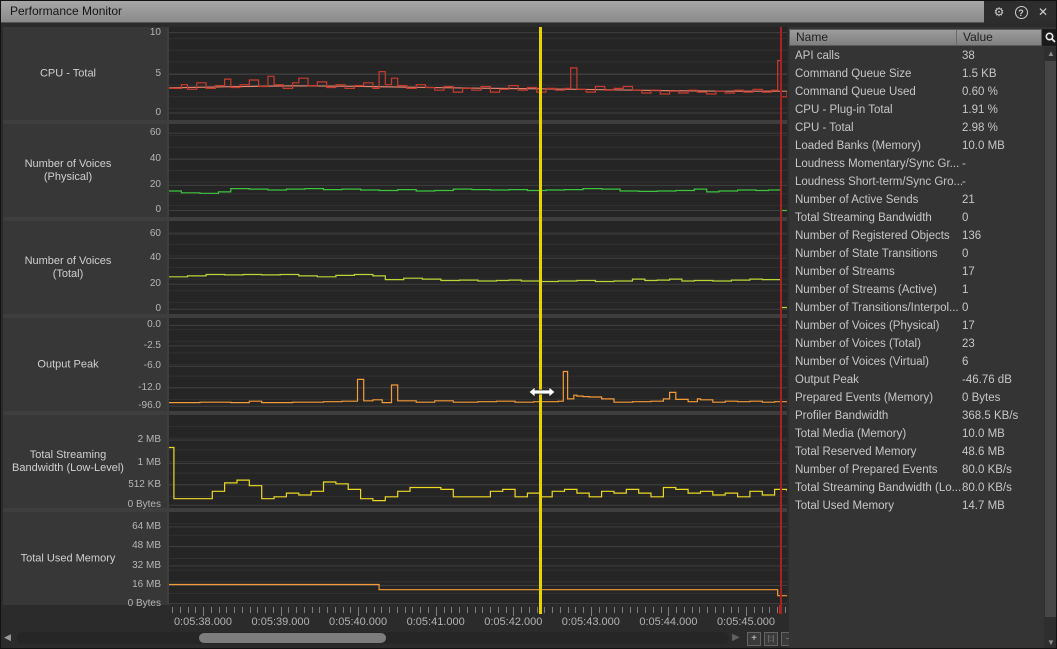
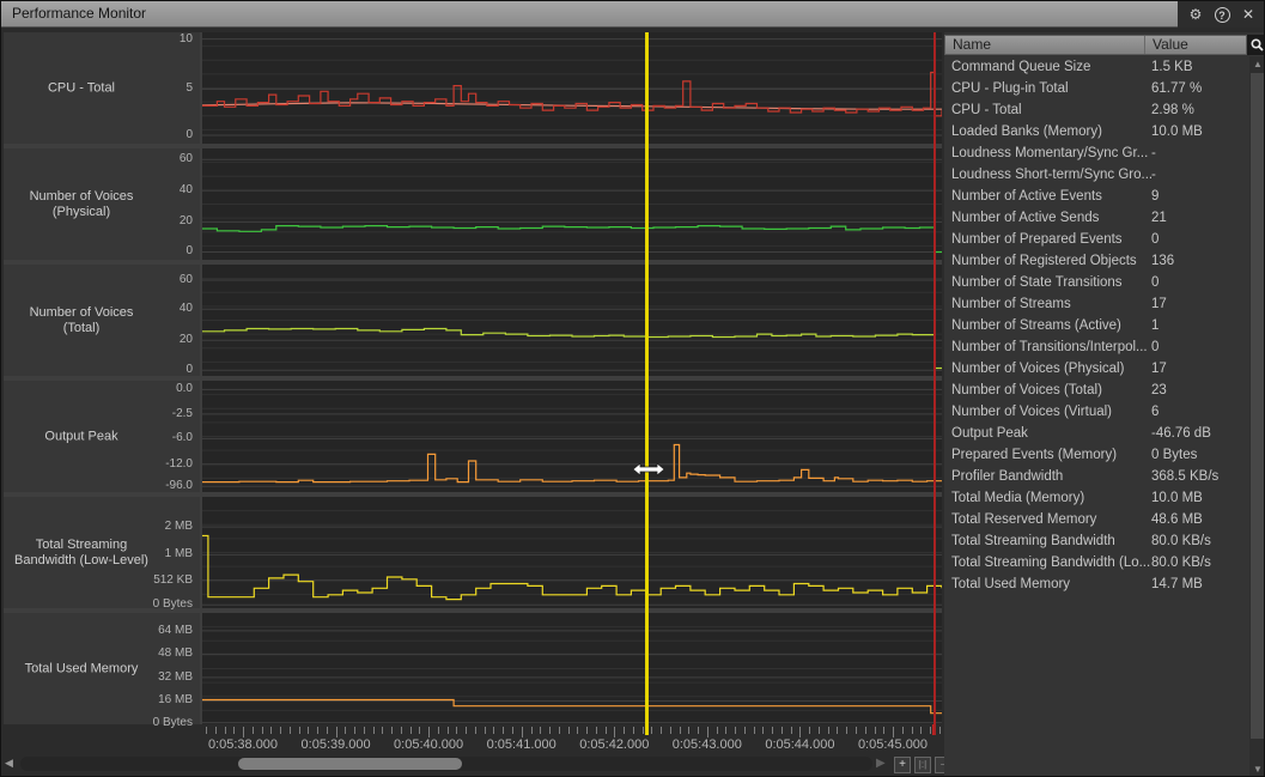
  Performance Monitor
  ⚙
  ?
  ✕
  CPU - Total
  10
  5
  0
  Number of Voices
  (Physical)
  60
  40
  20
  0
  Number of Voices (Total)
  60
  40
  20
  0
  Output Peak
  0.0
  -2.5
  -6.0
  -12.0
  -96.0
  Total Streaming
  Bandwidth (Low-Level)
  2 MB
  1 MB
  512 KB
  0 Bytes
  Total Used Memory
  64 MB
  48 MB
  32 MB
  16 MB
  0 Bytes
  0:05:38.000
  0:05:39.000
  0:05:40.000
  0:05:41.000
  0:05:42.000
  0:05:43.000
  0:05:44.000
  0:05:45.000
  ◀
  ▶
  +
  |:|
  −
  Name
  Value
- API calls
- 38
  Command Queue Size
  1.5 KB
- Command Queue Used
- 0.60 %
  CPU - Plug-in Total
- 1.91 %
+ 61.77 %
  CPU - Total
  2.98 %
  Loaded Banks (Memory)
  10.0 MB
  Loudness Momentary/Sync Gr...
  -
  Loudness Short-term/Sync Gro...
  -
+ Number of Active Events
+ 9
  Number of Active Sends
  21
- Total Streaming Bandwidth
+ Number of Prepared Events
  0
  Number of Registered Objects
  136
  Number of State Transitions
  0
  Number of Streams
  17
  Number of Streams (Active)
  1
  Number of Transitions/Interpol...
  0
  Number of Voices (Physical)
  17
  Number of Voices (Total)
  23
  Number of Voices (Virtual)
  6
  Output Peak
  -46.76 dB
  Prepared Events (Memory)
  0 Bytes
  Profiler Bandwidth
  368.5 KB/s
  Total Media (Memory)
  10.0 MB
  Total Reserved Memory
  48.6 MB
- Number of Prepared Events
+ Total Streaming Bandwidth
  80.0 KB/s
  Total Streaming Bandwidth (Lo...
  80.0 KB/s
  Total Used Memory
  14.7 MB
  ▲
  ▼
